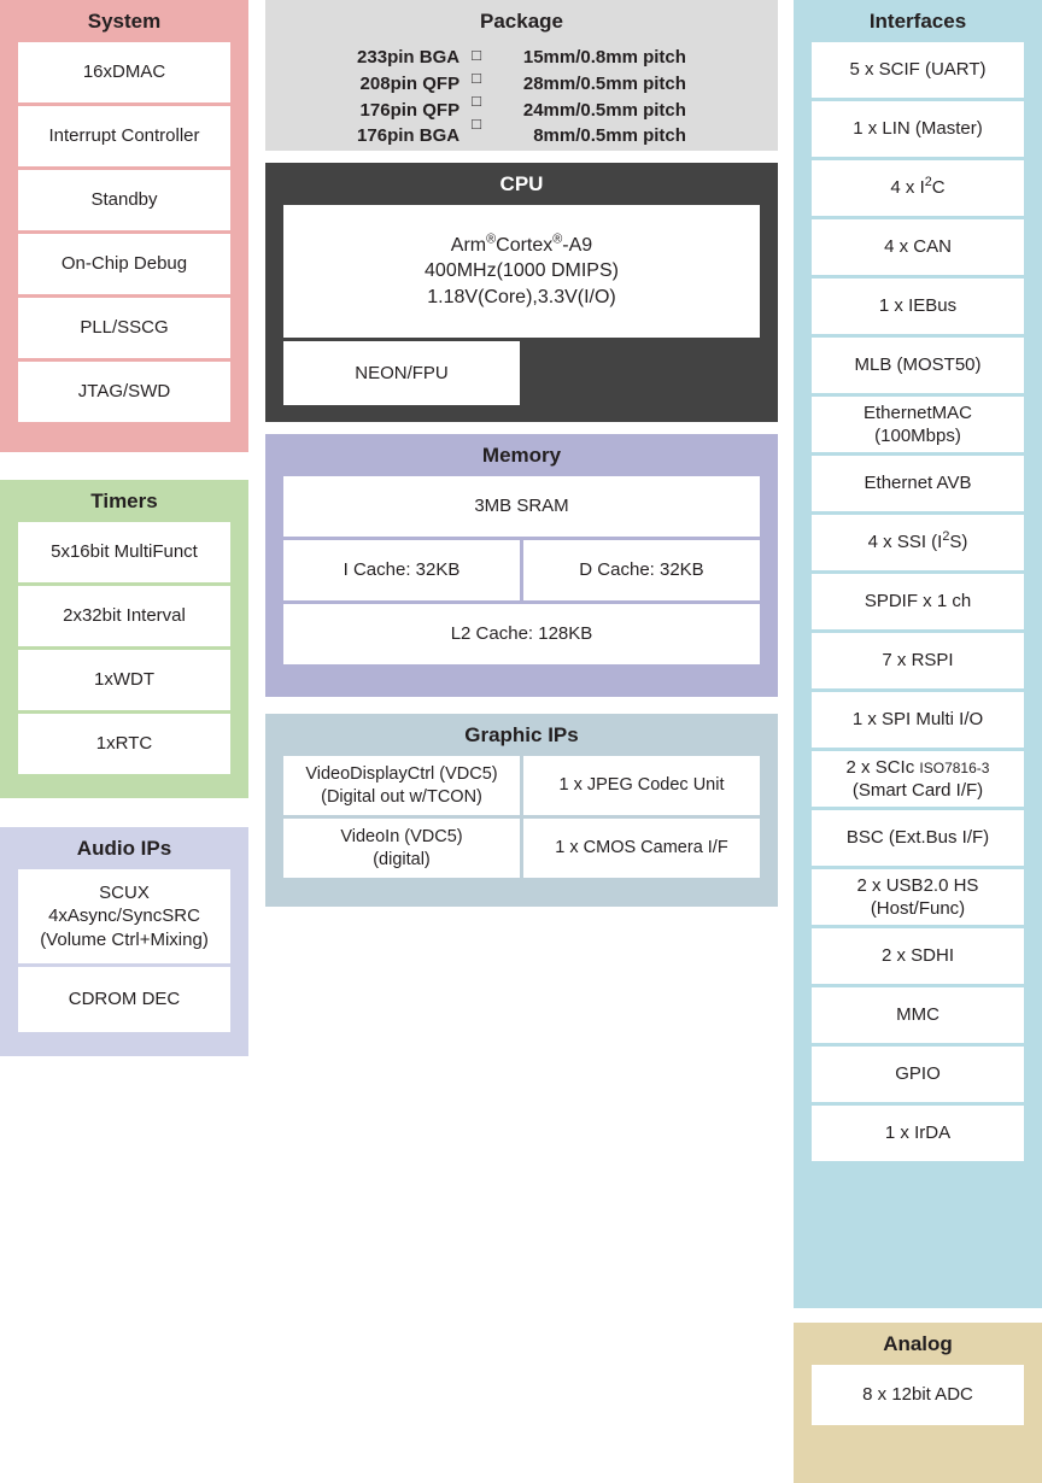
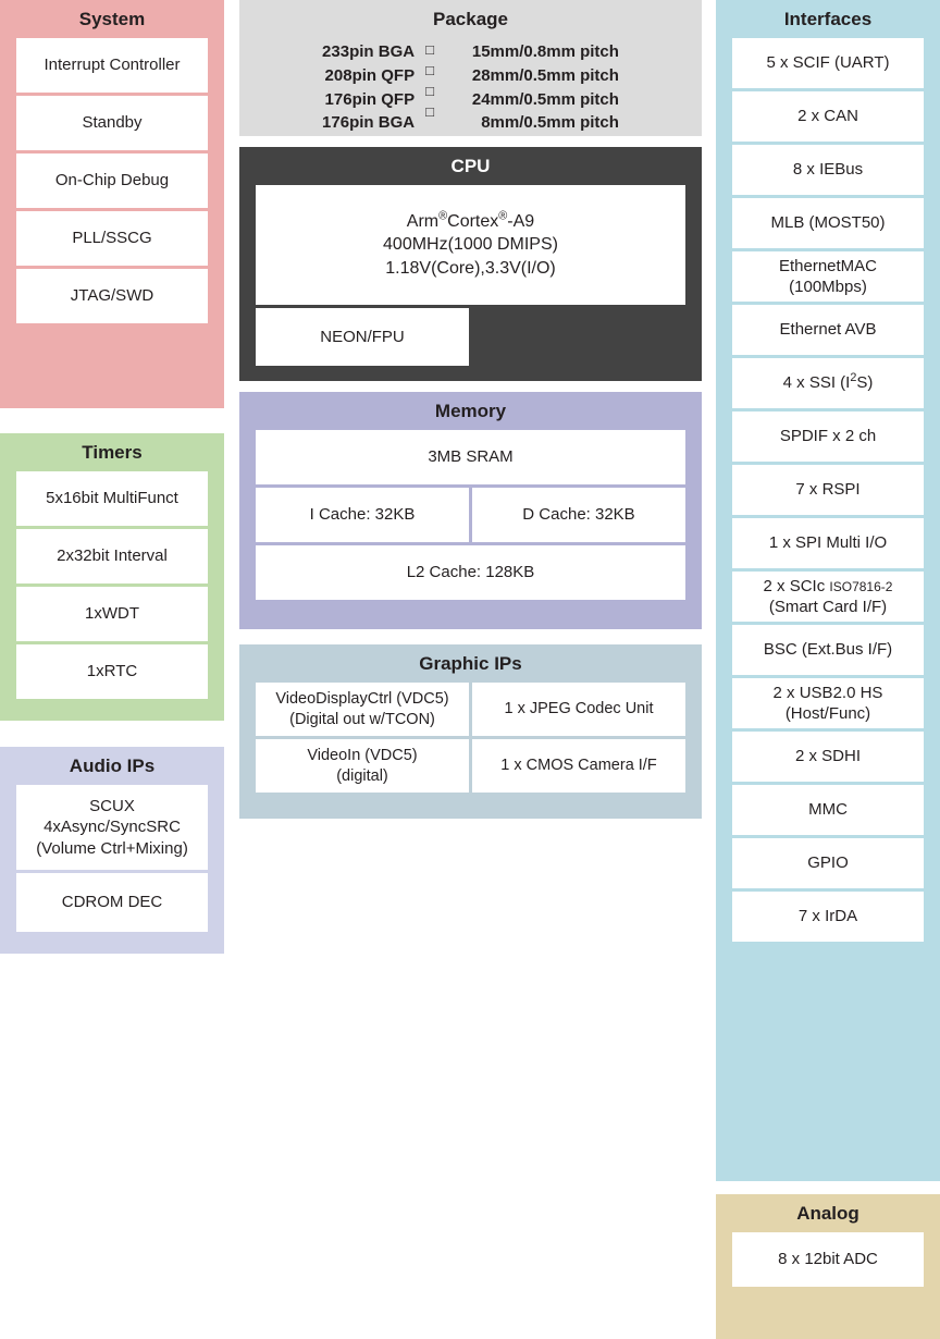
  System
- 16xDMAC
  Interrupt Controller
  Standby
  On-Chip Debug
  PLL/SSCG
  JTAG/SWD
  Timers
  5x16bit MultiFunct
  2x32bit Interval
  1xWDT
  1xRTC
  Audio IPs
  SCUX
  4xAsync/SyncSRC
  (Volume Ctrl+Mixing)
  CDROM DEC
  Package
  233pin BGA
  208pin QFP
  176pin QFP
  176pin BGA
  □
  □
  □
  □
  15mm/0.8mm pitch
  28mm/0.5mm pitch
  24mm/0.5mm pitch
  8mm/0.5mm pitch
  CPU
  Arm®Cortex®-A9
  400MHz(1000 DMIPS)
  1.18V(Core),3.3V(I/O)
  NEON/FPU
  Memory
  3MB SRAM
  I Cache: 32KB
  D Cache: 32KB
  L2 Cache: 128KB
  Graphic IPs
  VideoDisplayCtrl (VDC5)
  (Digital out w/TCON)
  1 x JPEG Codec Unit
  VideoIn (VDC5)
  (digital)
  1 x CMOS Camera I/F
  Interfaces
  5 x SCIF (UART)
- 1 x LIN (Master)
- 4 x I2C
- 4 x CAN
+ 2 x CAN
- 1 x IEBus
+ 8 x IEBus
  MLB (MOST50)
  EthernetMAC
  (100Mbps)
  Ethernet AVB
  4 x SSI (I2S)
- SPDIF x 1 ch
+ SPDIF x 2 ch
  7 x RSPI
  1 x SPI Multi I/O
- 2 x SCIc ISO7816-3
+ 2 x SCIc ISO7816-2
  (Smart Card I/F)
  BSC (Ext.Bus I/F)
  2 x USB2.0 HS
  (Host/Func)
  2 x SDHI
  MMC
  GPIO
- 1 x IrDA
+ 7 x IrDA
  Analog
  8 x 12bit ADC
